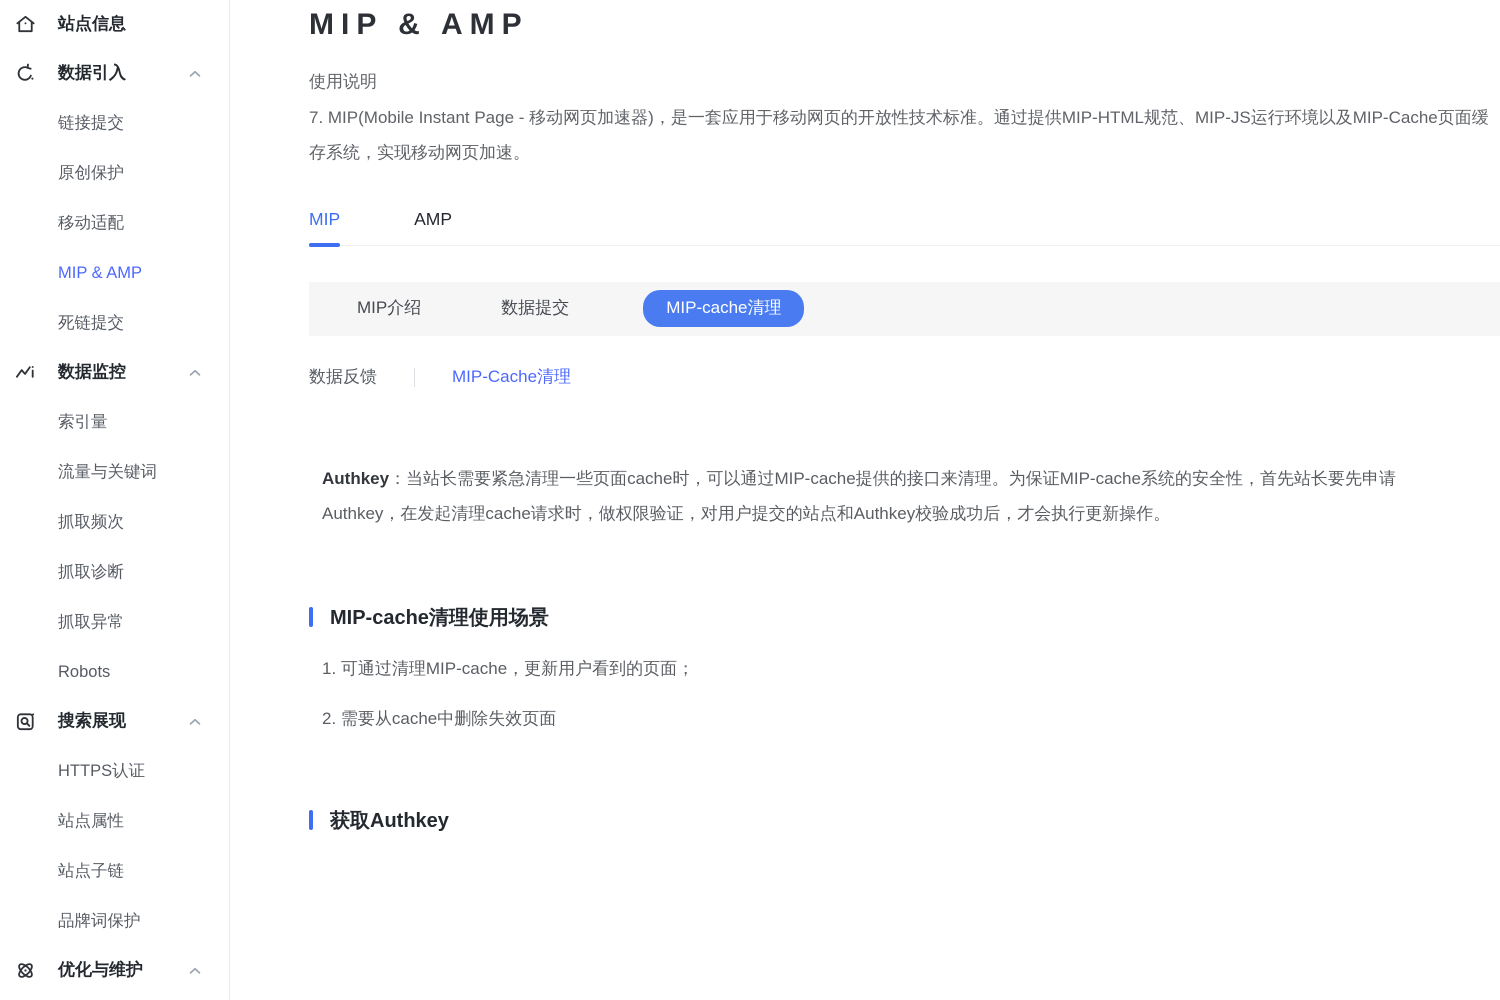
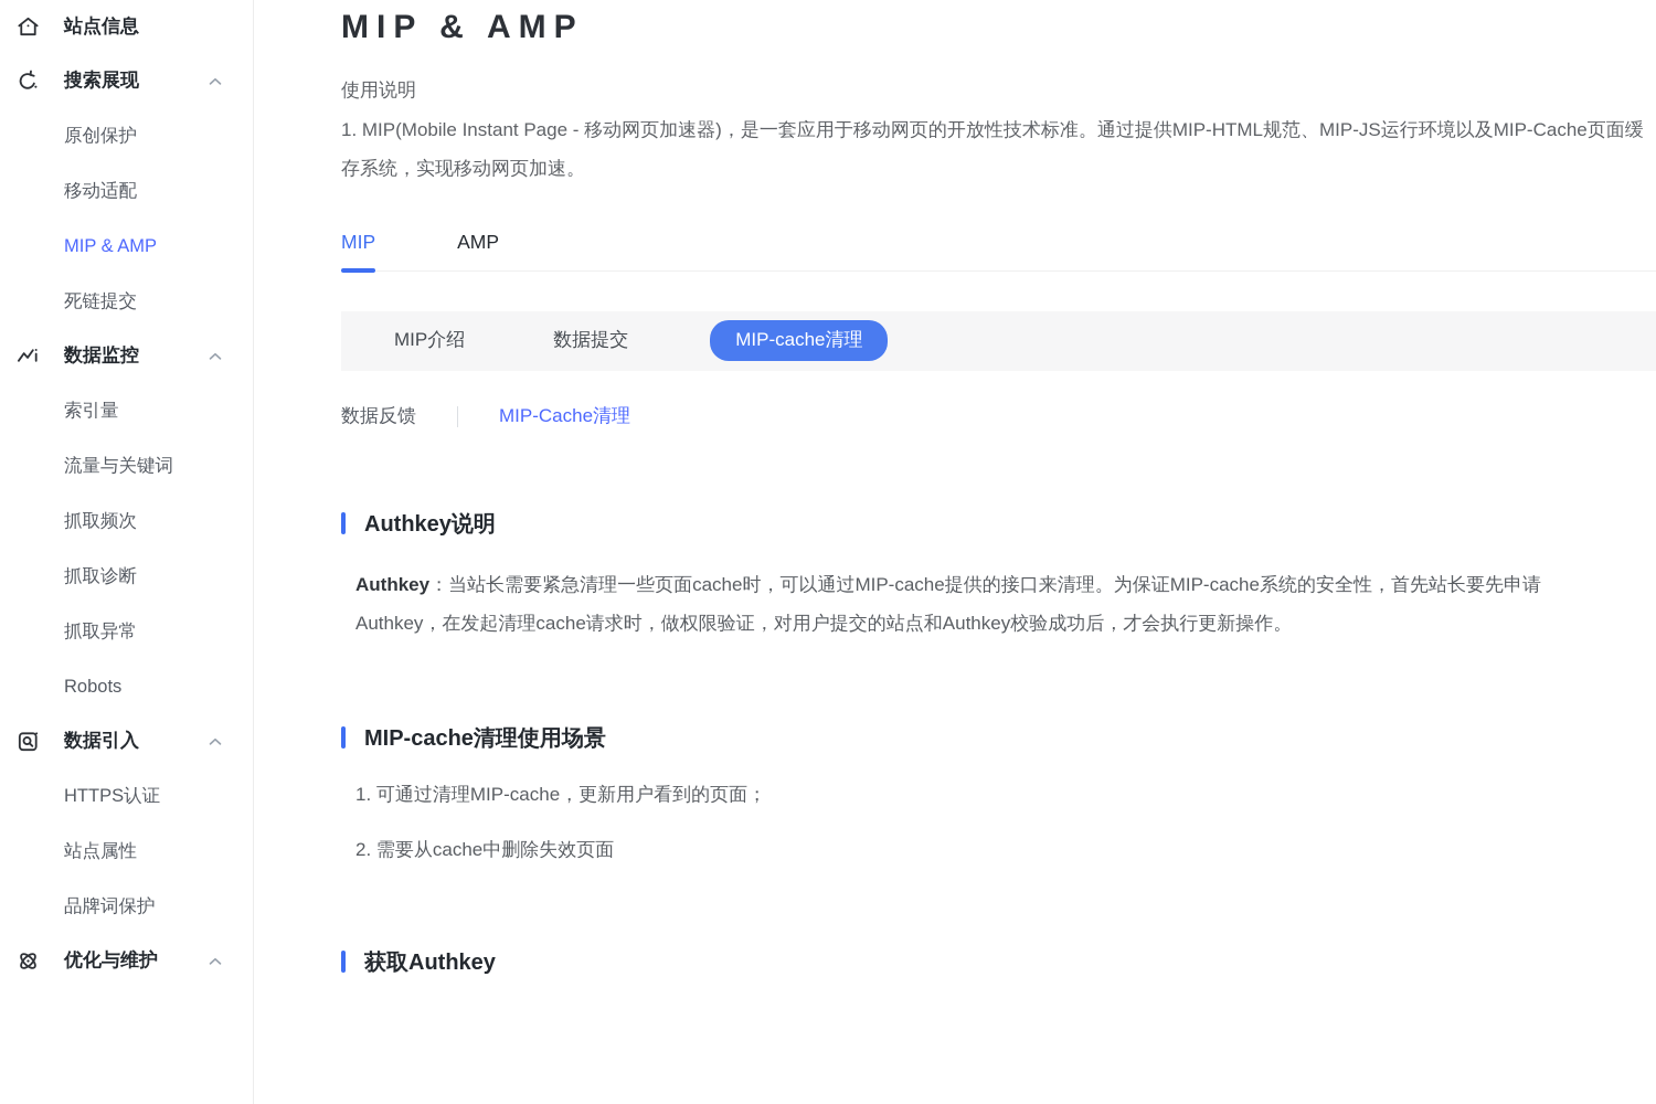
  站点信息
- 数据引入
+ 搜索展现
- 链接提交
  原创保护
  移动适配
  MIP & AMP
  死链提交
  数据监控
  索引量
  流量与关键词
  抓取频次
  抓取诊断
  抓取异常
  Robots
- 搜索展现
+ 数据引入
  HTTPS认证
  站点属性
- 站点子链
  品牌词保护
  优化与维护
  MIP & AMP
  使用说明
- 7. MIP(Mobile Instant Page - 移动网页加速器)，是一套应用于移动网页的开放性技术标准。通过提供MIP-HTML规范、MIP-JS运行环境以及MIP-Cache页面缓存系统，实现移动网页加速。
+ 1. MIP(Mobile Instant Page - 移动网页加速器)，是一套应用于移动网页的开放性技术标准。通过提供MIP-HTML规范、MIP-JS运行环境以及MIP-Cache页面缓存系统，实现移动网页加速。
  MIP
  AMP
  MIP介绍
  数据提交
  MIP-cache清理
  数据反馈
  MIP-Cache清理
+ Authkey说明
  Authkey：当站长需要紧急清理一些页面cache时，可以通过MIP-cache提供的接口来清理。为保证MIP-cache系统的安全性，首先站长要先申请Authkey，在发起清理cache请求时，做权限验证，对用户提交的站点和Authkey校验成功后，才会执行更新操作。
  MIP-cache清理使用场景
  1. 可通过清理MIP-cache，更新用户看到的页面；
  2. 需要从cache中删除失效页面
  获取Authkey
